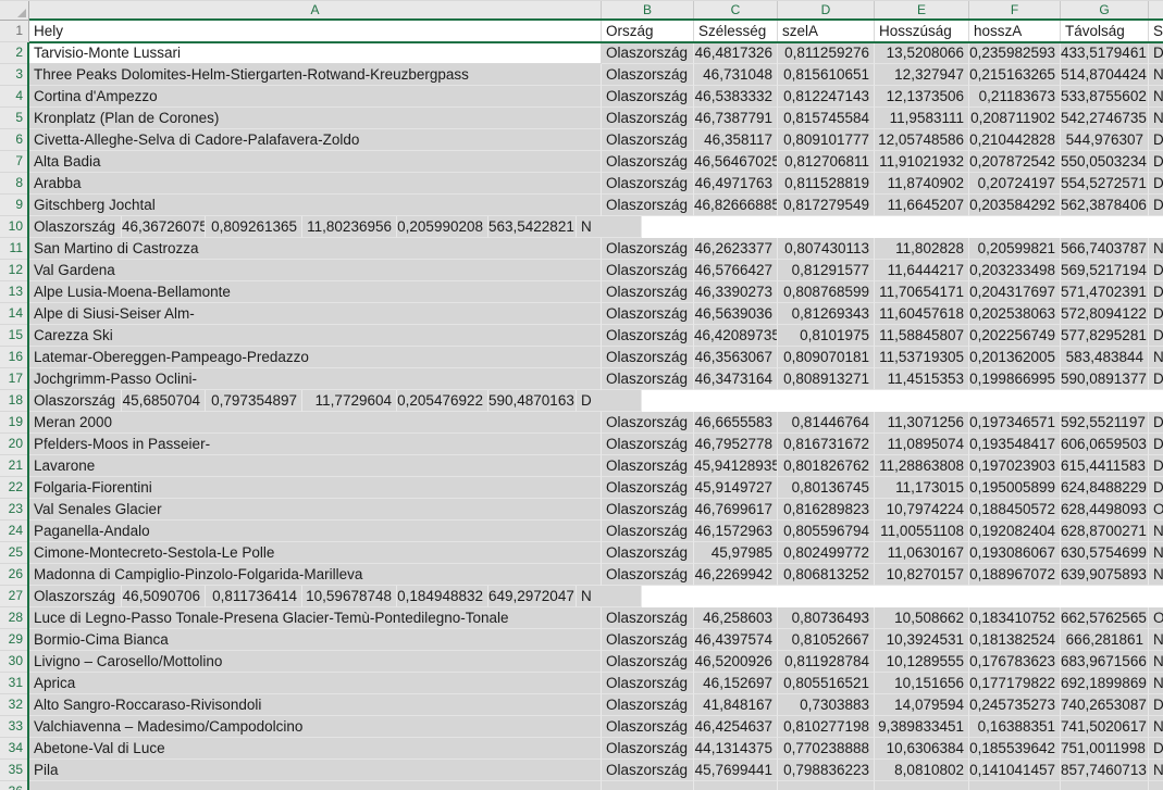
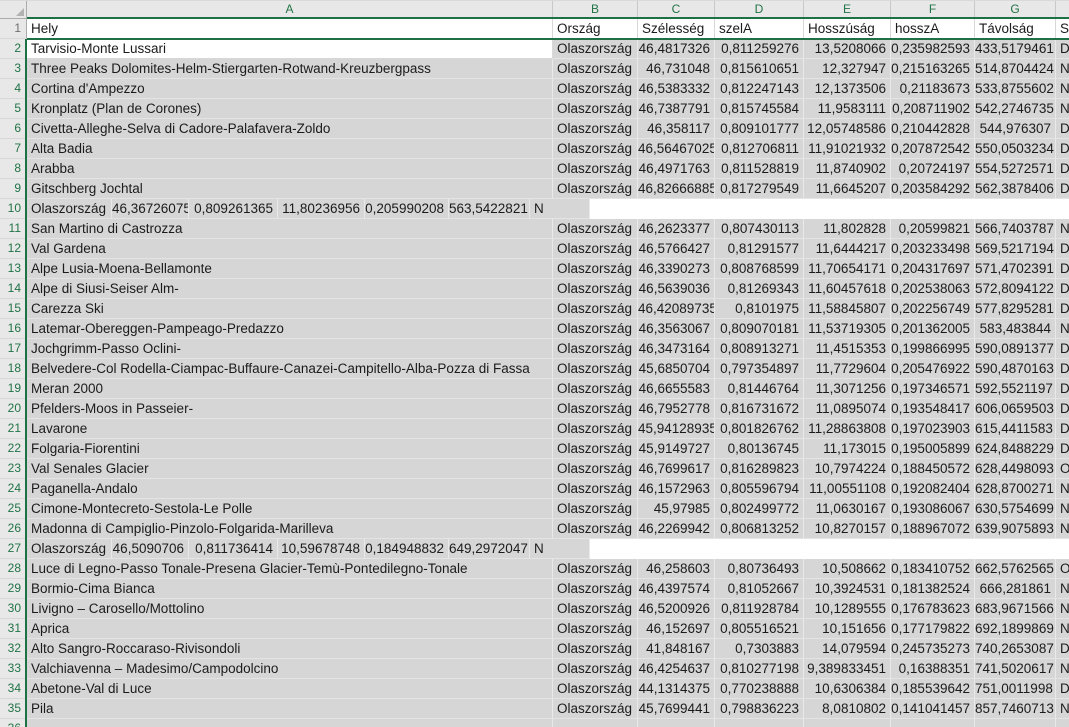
  A
  B
  C
  D
  E
  F
  G
  1
  Hely
  Ország
  Szélesség
  szelA
  Hosszúság
  hosszA
  Távolság
  2
  Tarvisio-Monte Lussari
  Olaszország
  46,4817326
  0,811259276
  13,5208066
  0,235982593
  433,5179461
  D
  3
  Three Peaks Dolomites-Helm-Stiergarten-Rotwand-Kreuzbergpass
  Olaszország
  46,731048
  0,815610651
  12,327947
  0,215163265
  514,8704424
  N
  4
  Cortina d'Ampezzo
  Olaszország
  46,5383332
  0,812247143
  12,1373506
  0,21183673
  533,8755602
  N
  5
  Kronplatz (Plan de Corones)
  Olaszország
  46,7387791
  0,815745584
  11,9583111
  0,208711902
  542,2746735
  N
  6
  Civetta-Alleghe-Selva di Cadore-Palafavera-Zoldo
  Olaszország
  46,358117
  0,809101777
  12,05748586
  0,210442828
  544,976307
  D
  7
  Alta Badia
  Olaszország
  46,56467025
  0,812706811
  11,91021932
  0,207872542
  550,0503234
  D
  8
  Arabba
  Olaszország
  46,4971763
  0,811528819
  11,8740902
  0,20724197
  554,5272571
  D
  9
  Gitschberg Jochtal
  Olaszország
  46,82666885
  0,817279549
  11,6645207
  0,203584292
  562,3878406
  D
  10
  Olaszország
  46,36726075
  0,809261365
  11,80236956
  0,205990208
  563,5422821
  N
  11
  San Martino di Castrozza
  Olaszország
  46,2623377
  0,807430113
  11,802828
  0,20599821
  566,7403787
  N
  12
  Val Gardena
  Olaszország
  46,5766427
  0,81291577
  11,6444217
  0,203233498
  569,5217194
  D
  13
  Alpe Lusia-Moena-Bellamonte
  Olaszország
  46,3390273
  0,808768599
  11,70654171
  0,204317697
  571,4702391
  D
  14
  Alpe di Siusi-Seiser Alm-
  Olaszország
  46,5639036
  0,81269343
  11,60457618
  0,202538063
  572,8094122
  D
  15
  Carezza Ski
  Olaszország
  46,42089735
  0,8101975
  11,58845807
  0,202256749
  577,8295281
  D
  16
  Latemar-Obereggen-Pampeago-Predazzo
  Olaszország
  46,3563067
  0,809070181
  11,53719305
  0,201362005
  583,483844
  N
  17
  Jochgrimm-Passo Oclini-
  Olaszország
  46,3473164
  0,808913271
  11,4515353
  0,199866995
  590,0891377
  D
  18
+ Belvedere-Col Rodella-Ciampac-Buffaure-Canazei-Campitello-Alba-Pozza di Fassa
  Olaszország
  45,6850704
  0,797354897
  11,7729604
  0,205476922
  590,4870163
  D
  19
  Meran 2000
  Olaszország
  46,6655583
  0,81446764
  11,3071256
  0,197346571
  592,5521197
  D
  20
  Pfelders-Moos in Passeier-
  Olaszország
  46,7952778
  0,816731672
  11,0895074
  0,193548417
  606,0659503
  D
  21
  Lavarone
  Olaszország
  45,94128935
  0,801826762
  11,28863808
  0,197023903
  615,4411583
  D
  22
  Folgaria-Fiorentini
  Olaszország
  45,9149727
  0,80136745
  11,173015
  0,195005899
  624,8488229
  D
  23
  Val Senales Glacier
  Olaszország
  46,7699617
  0,816289823
  10,7974224
  0,188450572
  628,4498093
  O
  24
  Paganella-Andalo
  Olaszország
  46,1572963
  0,805596794
  11,00551108
  0,192082404
  628,8700271
  N
  25
  Cimone-Montecreto-Sestola-Le Polle
  Olaszország
  45,97985
  0,802499772
  11,0630167
  0,193086067
  630,5754699
  N
  26
  Madonna di Campiglio-Pinzolo-Folgarida-Marilleva
  Olaszország
  46,2269942
  0,806813252
  10,8270157
  0,188967072
  639,9075893
  N
  27
  Olaszország
  46,5090706
  0,811736414
  10,59678748
  0,184948832
  649,2972047
  N
  28
  Luce di Legno-Passo Tonale-Presena Glacier-Temù-Pontedilegno-Tonale
  Olaszország
  46,258603
  0,80736493
  10,508662
  0,183410752
  662,5762565
  O
  29
  Bormio-Cima Bianca
  Olaszország
  46,4397574
  0,81052667
  10,3924531
  0,181382524
  666,281861
  N
  30
  Livigno – Carosello/Mottolino
  Olaszország
  46,5200926
  0,811928784
  10,1289555
  0,176783623
  683,9671566
  N
  31
  Aprica
  Olaszország
  46,152697
  0,805516521
  10,151656
  0,177179822
  692,1899869
  N
  32
  Alto Sangro-Roccaraso-Rivisondoli
  Olaszország
  41,848167
  0,7303883
  14,079594
  0,245735273
  740,2653087
  D
  33
  Valchiavenna – Madesimo/Campodolcino
  Olaszország
  46,4254637
  0,810277198
  9,389833451
  0,16388351
  741,5020617
  N
  34
  Abetone-Val di Luce
  Olaszország
  44,1314375
  0,770238888
  10,6306384
  0,185539642
  751,0011998
  D
  35
  Pila
  Olaszország
  45,7699441
  0,798836223
  8,0810802
  0,141041457
  857,7460713
  N
